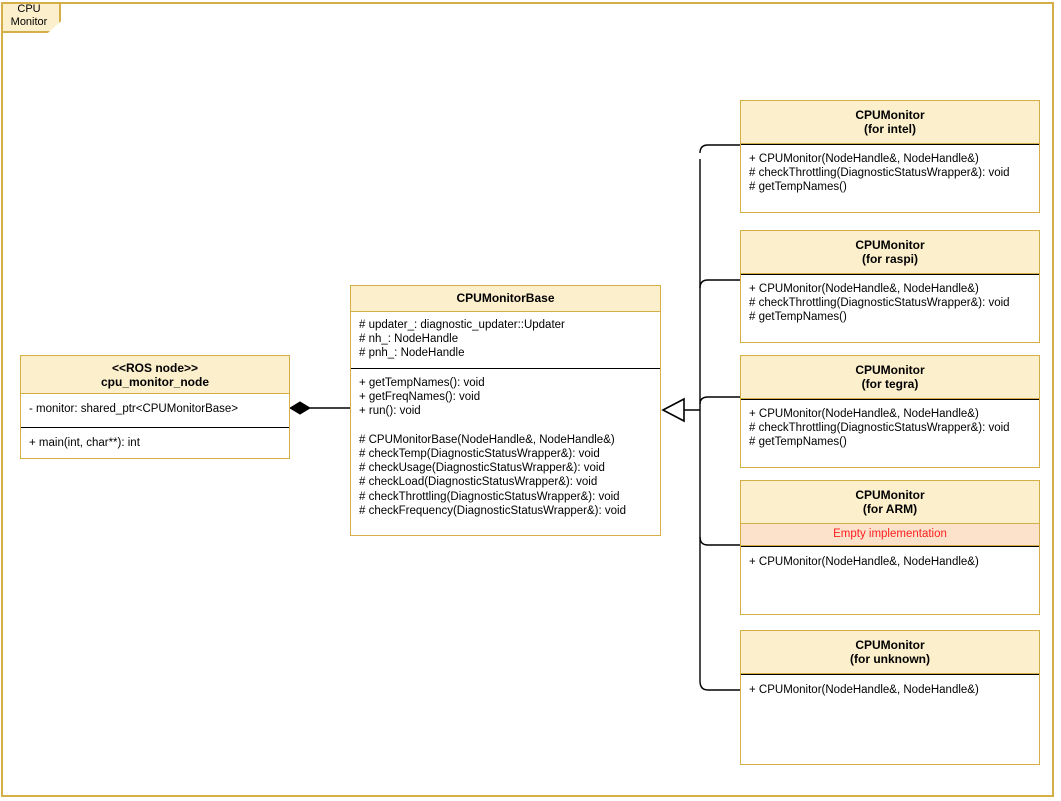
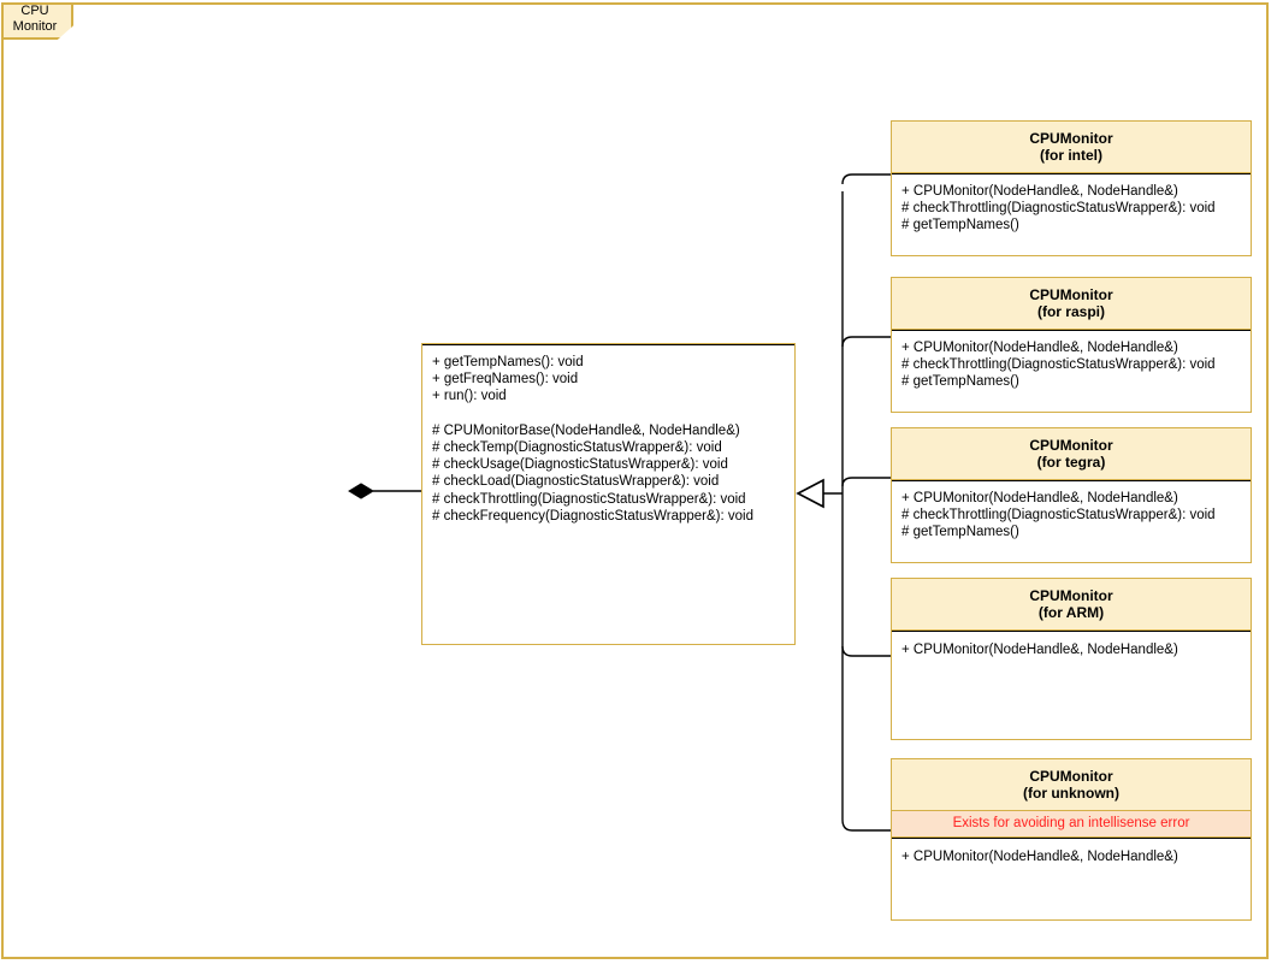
  CPU
  Monitor
- <<ROS node>>
- cpu_monitor_node
- - monitor: shared_ptr<CPUMonitorBase>
- + main(int, char**): int
- CPUMonitorBase
- # updater_: diagnostic_updater::Updater
- # nh_: NodeHandle
- # pnh_: NodeHandle
  + getTempNames(): void
  + getFreqNames(): void
  + run(): void
  # CPUMonitorBase(NodeHandle&, NodeHandle&)
  # checkTemp(DiagnosticStatusWrapper&): void
  # checkUsage(DiagnosticStatusWrapper&): void
  # checkLoad(DiagnosticStatusWrapper&): void
  # checkThrottling(DiagnosticStatusWrapper&): void
  # checkFrequency(DiagnosticStatusWrapper&): void
  CPUMonitor
  (for intel)
  + CPUMonitor(NodeHandle&, NodeHandle&)
  # checkThrottling(DiagnosticStatusWrapper&): void
  # getTempNames()
  CPUMonitor
  (for raspi)
  + CPUMonitor(NodeHandle&, NodeHandle&)
  # checkThrottling(DiagnosticStatusWrapper&): void
  # getTempNames()
  CPUMonitor
  (for tegra)
  + CPUMonitor(NodeHandle&, NodeHandle&)
  # checkThrottling(DiagnosticStatusWrapper&): void
  # getTempNames()
  CPUMonitor
  (for ARM)
- Empty implementation
  + CPUMonitor(NodeHandle&, NodeHandle&)
  CPUMonitor
  (for unknown)
+ Exists for avoiding an intellisense error
  + CPUMonitor(NodeHandle&, NodeHandle&)
